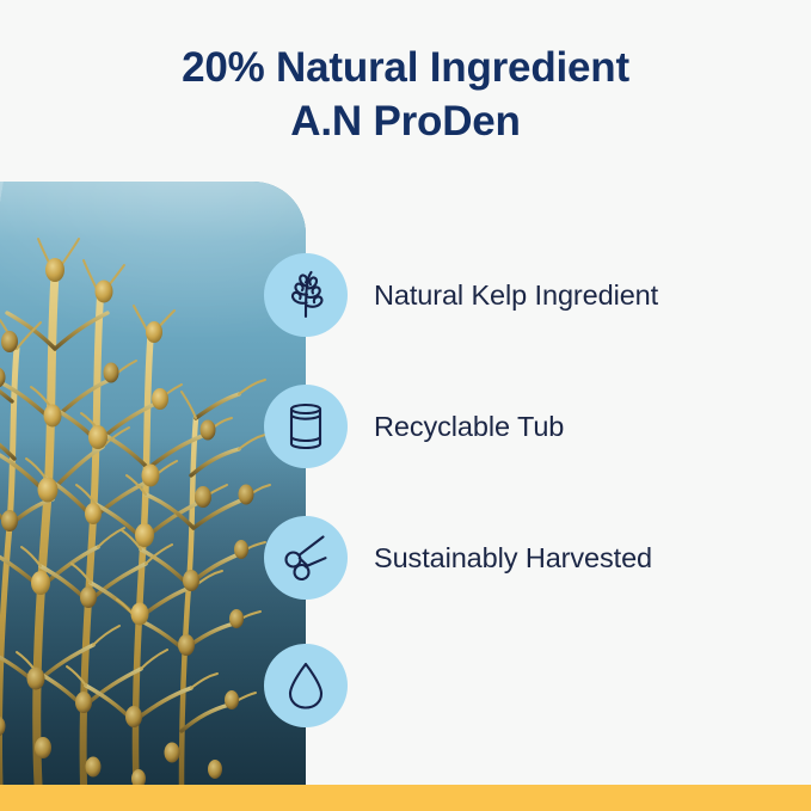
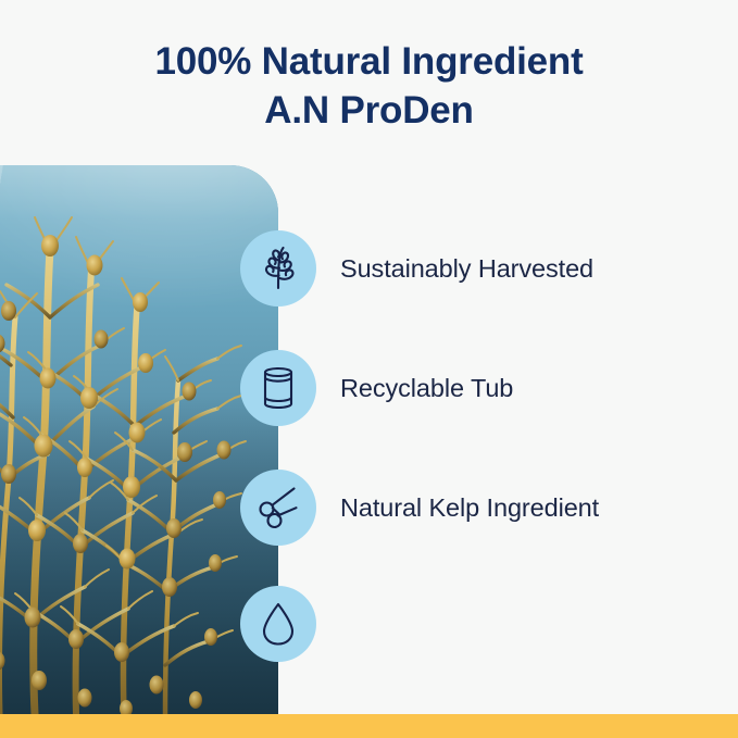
- 20% Natural Ingredient
+ 100% Natural Ingredient
  A.N ProDen
- Natural Kelp Ingredient
+ Sustainably Harvested
  Recyclable Tub
- Sustainably Harvested
+ Natural Kelp Ingredient
